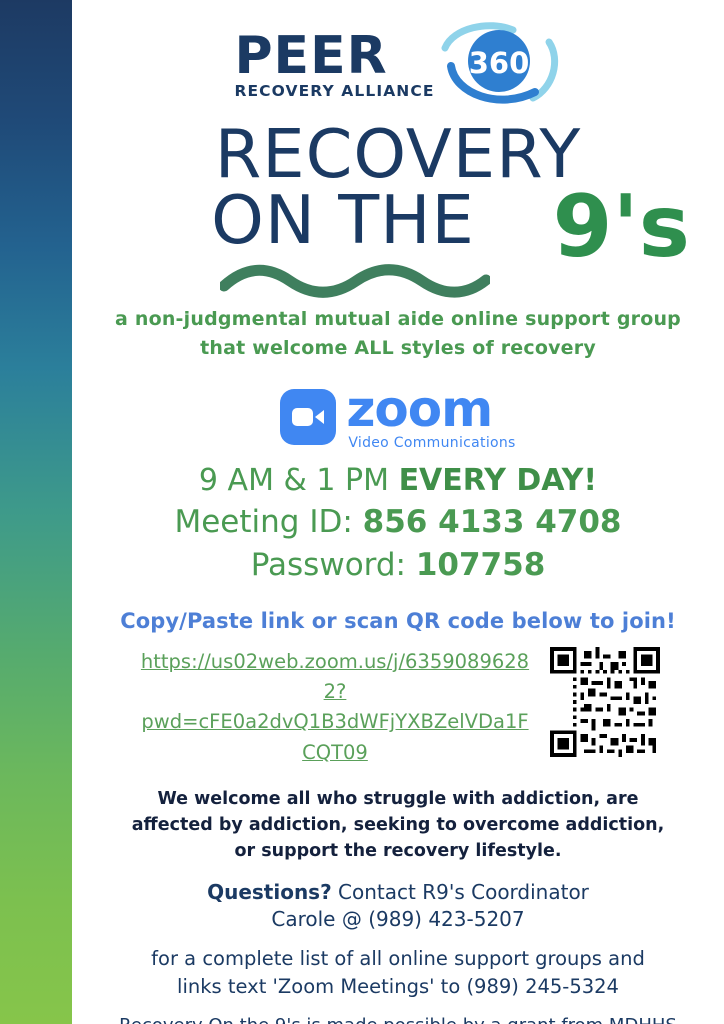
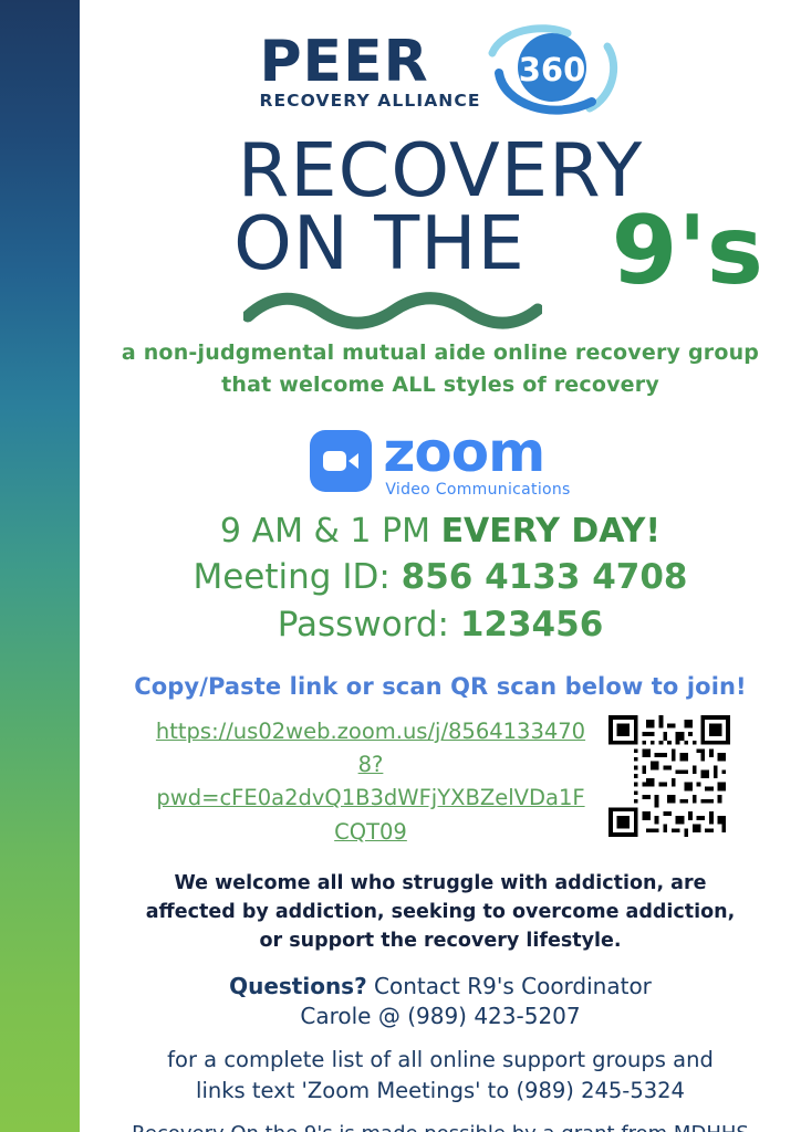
  PEER
  RECOVERY ALLIANCE
  360
  RECOVERY
  ON THE
  9's
- a non-judgmental mutual aide online support group
+ a non-judgmental mutual aide online recovery group
  that welcome ALL styles of recovery
  zoom
  Video Communications
  9 AM & 1 PM EVERY DAY!
  Meeting ID: 856 4133 4708
- Password: 107758
+ Password: 123456
- Copy/Paste link or scan QR code below to join!
+ Copy/Paste link or scan QR scan below to join!
- https://us02web.zoom.us/j/63590896282?
+ https://us02web.zoom.us/j/85641334708?
  pwd=cFE0a2dvQ1B3dWFjYXBZelVDa1FCQT09
  We welcome all who struggle with addiction, are affected by addiction, seeking to overcome addiction, or support the recovery lifestyle.
  Questions? Contact R9's Coordinator
  Carole @ (989) 423-5207
  for a complete list of all online support groups and
  links text 'Zoom Meetings' to (989) 245-5324
